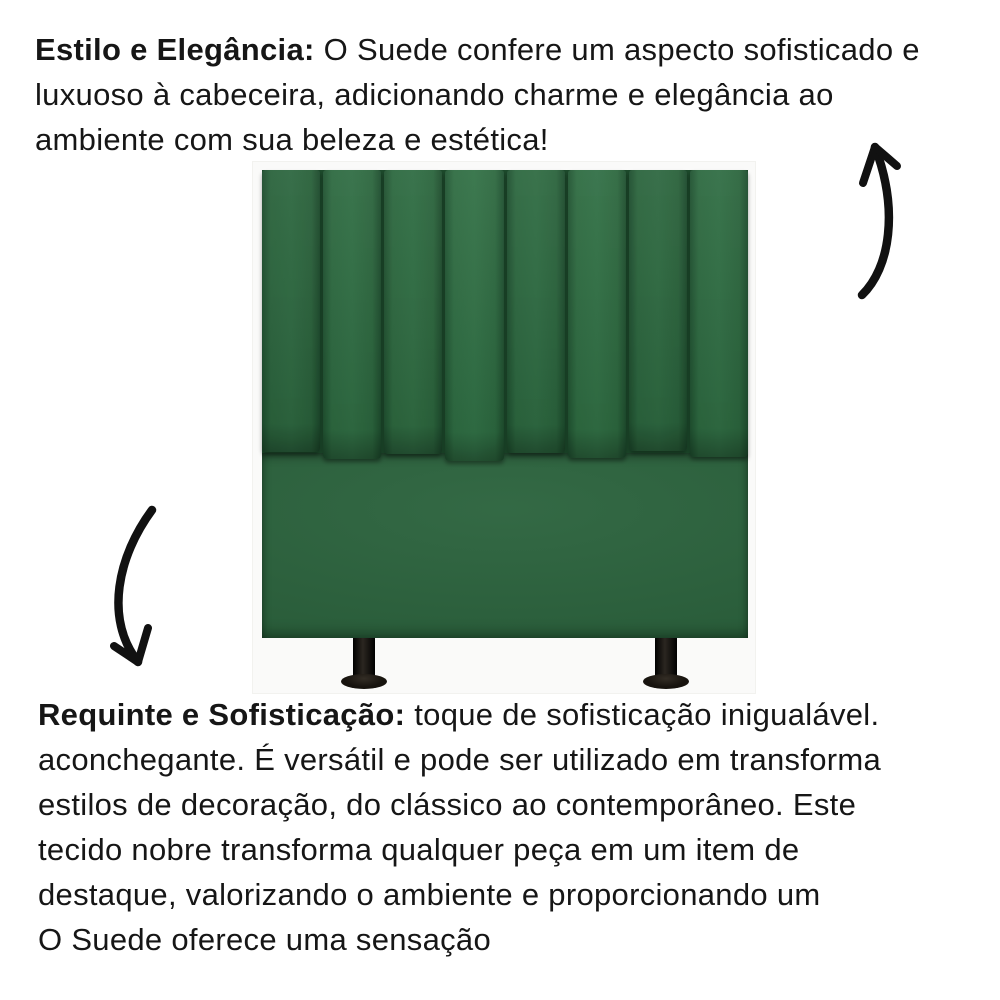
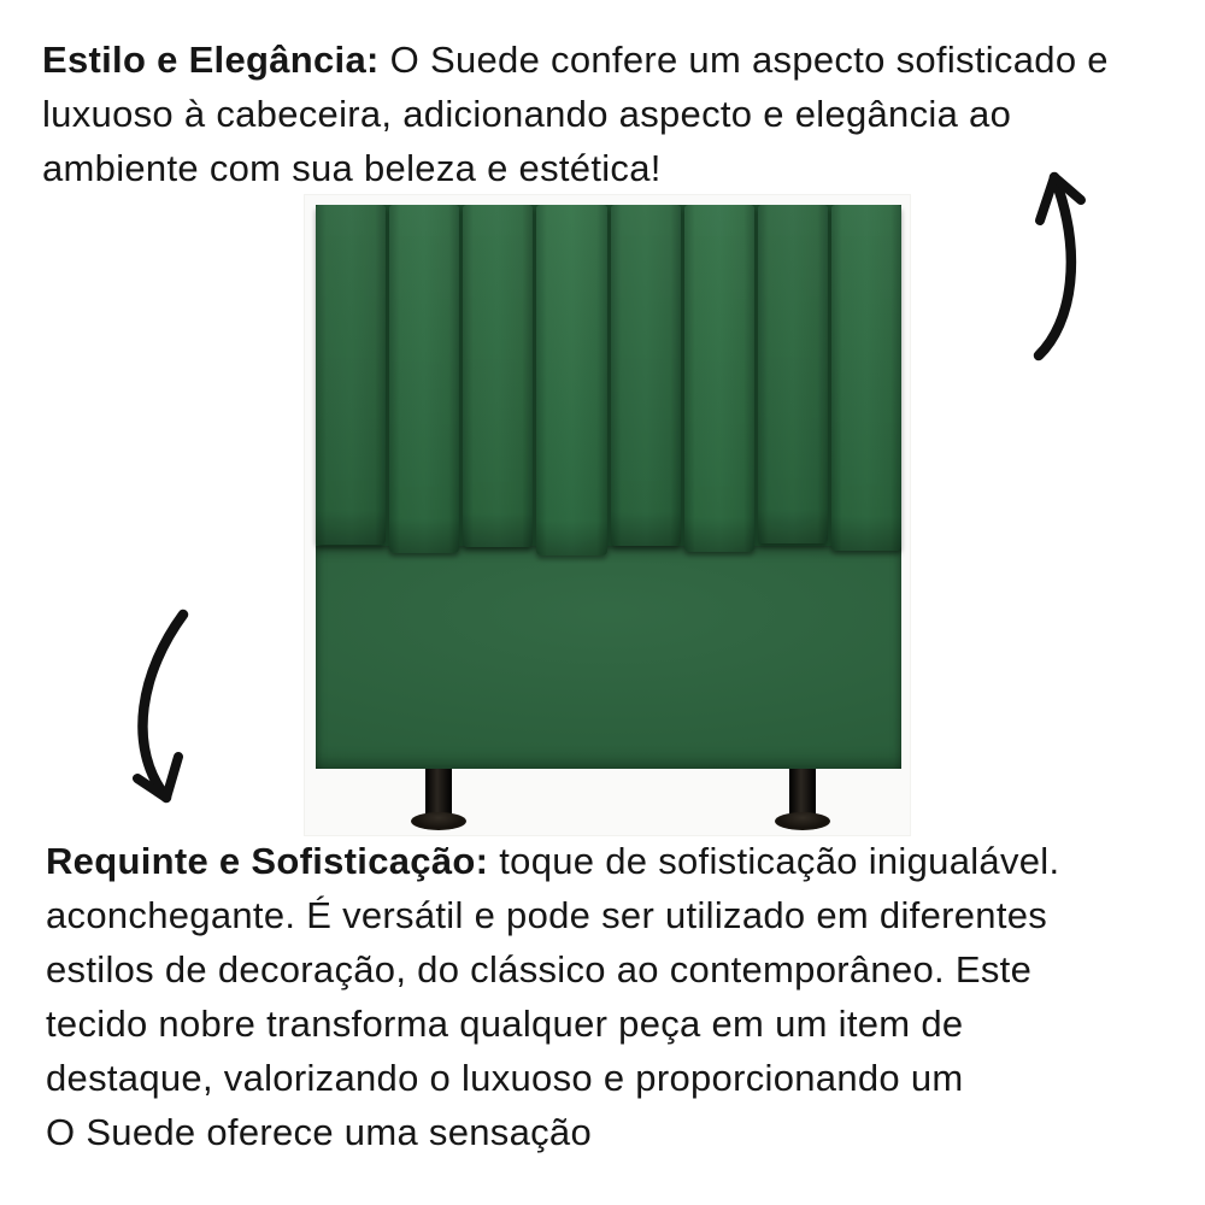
  Estilo e Elegância: O Suede confere um aspecto sofisticado e
- luxuoso à cabeceira, adicionando charme e elegância ao
+ luxuoso à cabeceira, adicionando aspecto e elegância ao
  ambiente com sua beleza e estética!
  Requinte e Sofisticação: toque de sofisticação inigualável.
- aconchegante. É versátil e pode ser utilizado em transforma
+ aconchegante. É versátil e pode ser utilizado em diferentes
  estilos de decoração, do clássico ao contemporâneo. Este
  tecido nobre transforma qualquer peça em um item de
- destaque, valorizando o ambiente e proporcionando um
+ destaque, valorizando o luxuoso e proporcionando um
  O Suede oferece uma sensação
